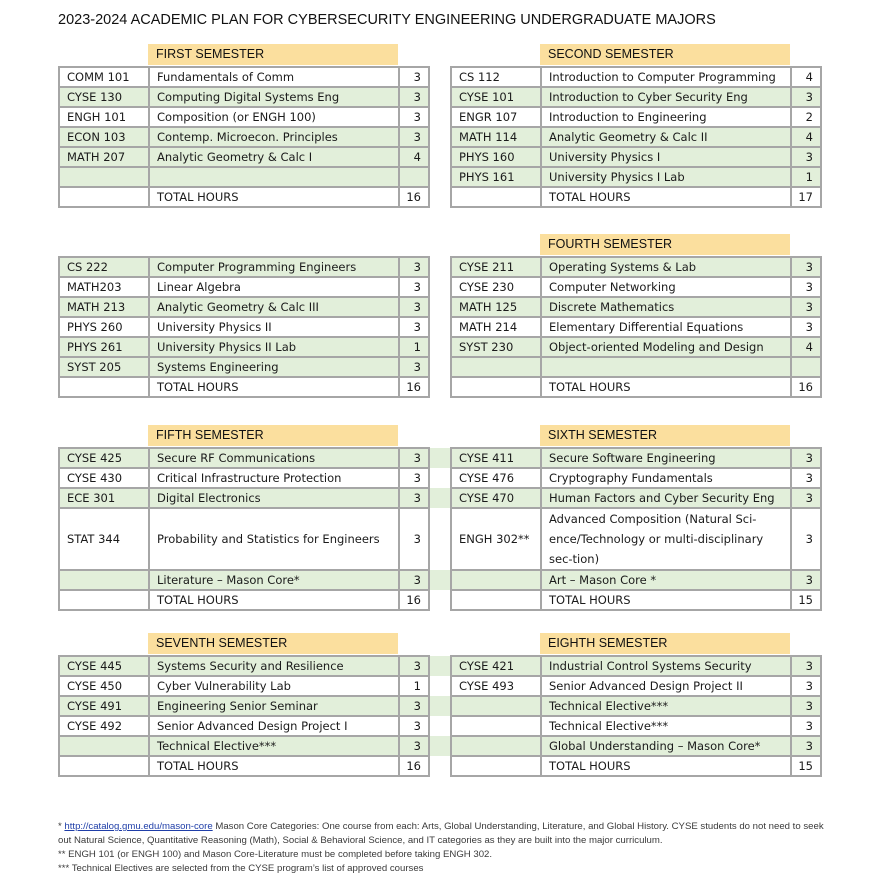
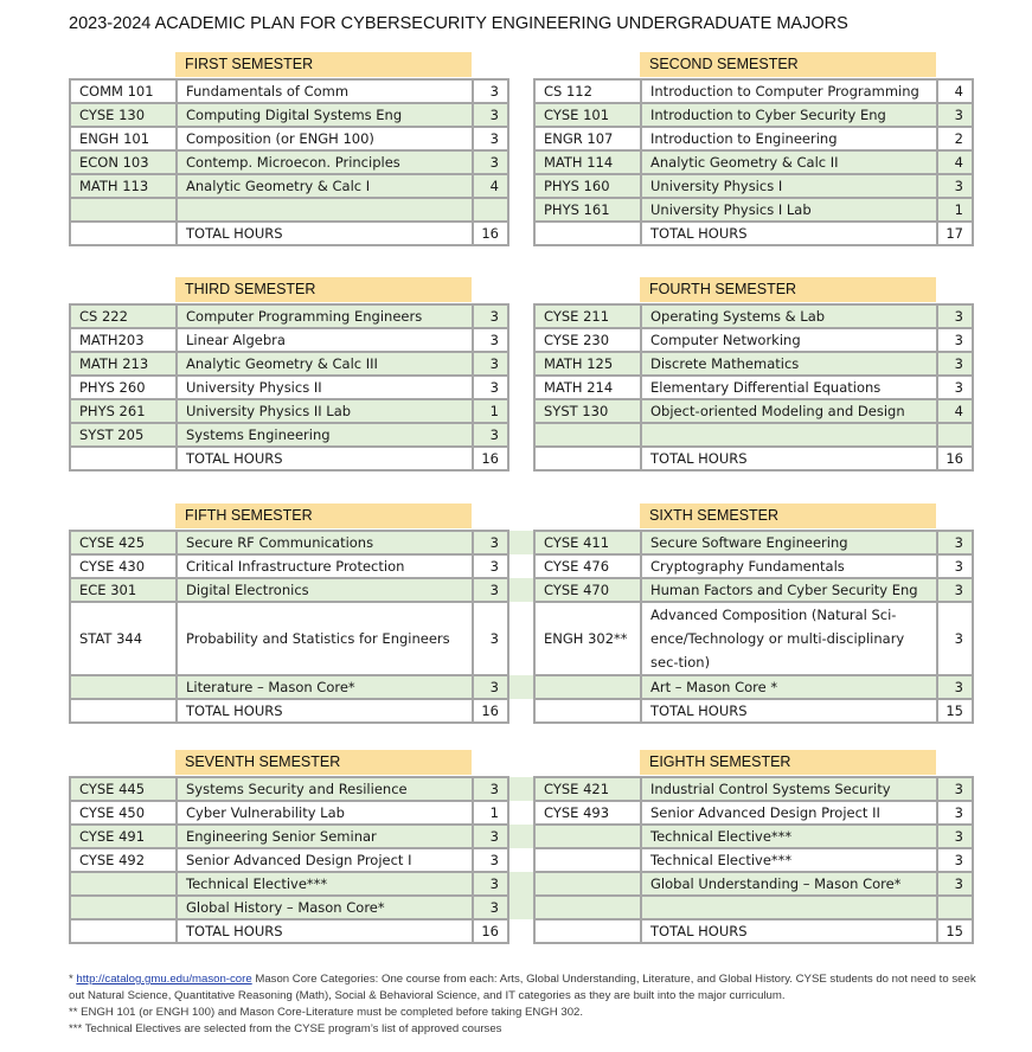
  2023-2024 ACADEMIC PLAN FOR CYBERSECURITY ENGINEERING UNDERGRADUATE MAJORS
  FIRST SEMESTER
  SECOND SEMESTER
  COMM 101	Fundamentals of Comm	3		CS 112	Introduction to Computer Programming	4
  CYSE 130	Computing Digital Systems Eng	3		CYSE 101	Introduction to Cyber Security Eng	3
  ENGH 101	Composition (or ENGH 100)	3		ENGR 107	Introduction to Engineering	2
  ECON 103	Contemp. Microecon. Principles	3		MATH 114	Analytic Geometry & Calc II	4
- MATH 207	Analytic Geometry & Calc I	4		PHYS 160	University Physics I	3
+ MATH 113	Analytic Geometry & Calc I	4		PHYS 160	University Physics I	3
  				PHYS 161	University Physics I Lab	1
  	TOTAL HOURS	16			TOTAL HOURS	17
+ THIRD SEMESTER
  FOURTH SEMESTER
  CS 222	Computer Programming Engineers	3		CYSE 211	Operating Systems & Lab	3
  MATH203	Linear Algebra	3		CYSE 230	Computer Networking	3
  MATH 213	Analytic Geometry & Calc III	3		MATH 125	Discrete Mathematics	3
  PHYS 260	University Physics II	3		MATH 214	Elementary Differential Equations	3
- PHYS 261	University Physics II Lab	1		SYST 230	Object-oriented Modeling and Design	4
+ PHYS 261	University Physics II Lab	1		SYST 130	Object-oriented Modeling and Design	4
  SYST 205	Systems Engineering	3
  	TOTAL HOURS	16			TOTAL HOURS	16
  FIFTH SEMESTER
  SIXTH SEMESTER
  CYSE 425	Secure RF Communications	3		CYSE 411	Secure Software Engineering	3
  CYSE 430	Critical Infrastructure Protection	3		CYSE 476	Cryptography Fundamentals	3
  ECE 301	Digital Electronics	3		CYSE 470	Human Factors and Cyber Security Eng	3
  STAT 344	Probability and Statistics for Engineers	3		ENGH 302**	Advanced Composition (Natural Sci-ence/Technology or multi-disciplinary sec-tion)	3
  	Literature – Mason Core*	3			Art – Mason Core *	3
  	TOTAL HOURS	16			TOTAL HOURS	15
  SEVENTH SEMESTER
  EIGHTH SEMESTER
  CYSE 445	Systems Security and Resilience	3		CYSE 421	Industrial Control Systems Security	3
  CYSE 450	Cyber Vulnerability Lab	1		CYSE 493	Senior Advanced Design Project II	3
  CYSE 491	Engineering Senior Seminar	3			Technical Elective***	3
  CYSE 492	Senior Advanced Design Project I	3			Technical Elective***	3
  	Technical Elective***	3			Global Understanding – Mason Core*	3
+ 	Global History – Mason Core*	3
  	TOTAL HOURS	16			TOTAL HOURS	15
  * http://catalog.gmu.edu/mason-core Mason Core Categories: One course from each: Arts, Global Understanding, Literature, and Global History. CYSE students do not need to seek out Natural Science, Quantitative Reasoning (Math), Social & Behavioral Science, and IT categories as they are built into the major curriculum.
  ** ENGH 101 (or ENGH 100) and Mason Core-Literature must be completed before taking ENGH 302.
  *** Technical Electives are selected from the CYSE program’s list of approved courses
